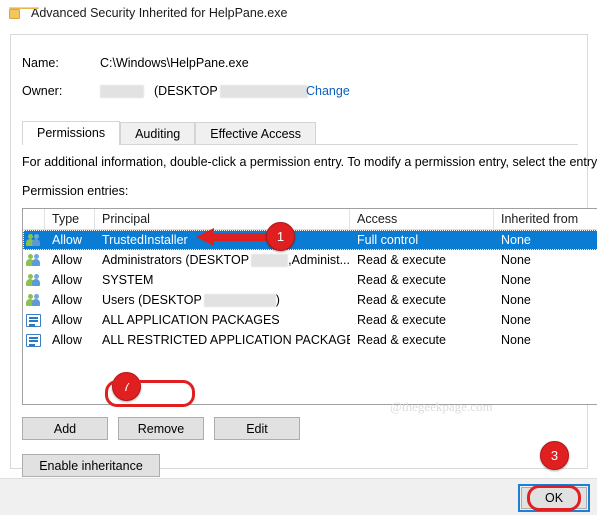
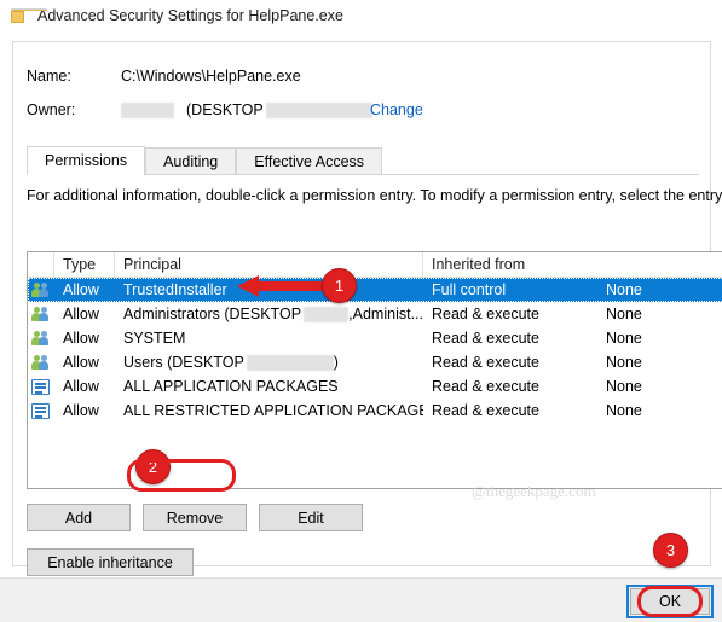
- Advanced Security Inherited for HelpPane.exe
+ Advanced Security Settings for HelpPane.exe
  Name:
  C:\Windows\HelpPane.exe
  Owner:
  (DESKTOP
  Change
  Permissions
  Auditing
  Effective Access
  For additional information, double-click a permission entry. To modify a permission entry, select the entry
- Permission entries:
  Type
  Principal
- Access
  Inherited from
  Allow
  TrustedInstaller
  Full control
  None
  Allow
  Administrators (DESKTOP
  ,Administ...
  Read & execute
  None
  Allow
  SYSTEM
  Read & execute
  None
  Allow
  Users (DESKTOP
  )
  Read & execute
  None
  Allow
  ALL APPLICATION PACKAGES
  Read & execute
  None
  Allow
  ALL RESTRICTED APPLICATION PACKAG
  Read & execute
  None
  Add
  Remove
  Edit
  Enable inheritance
  @thegeekpage.com
  OK
  1
- 7
+ 2
  3
